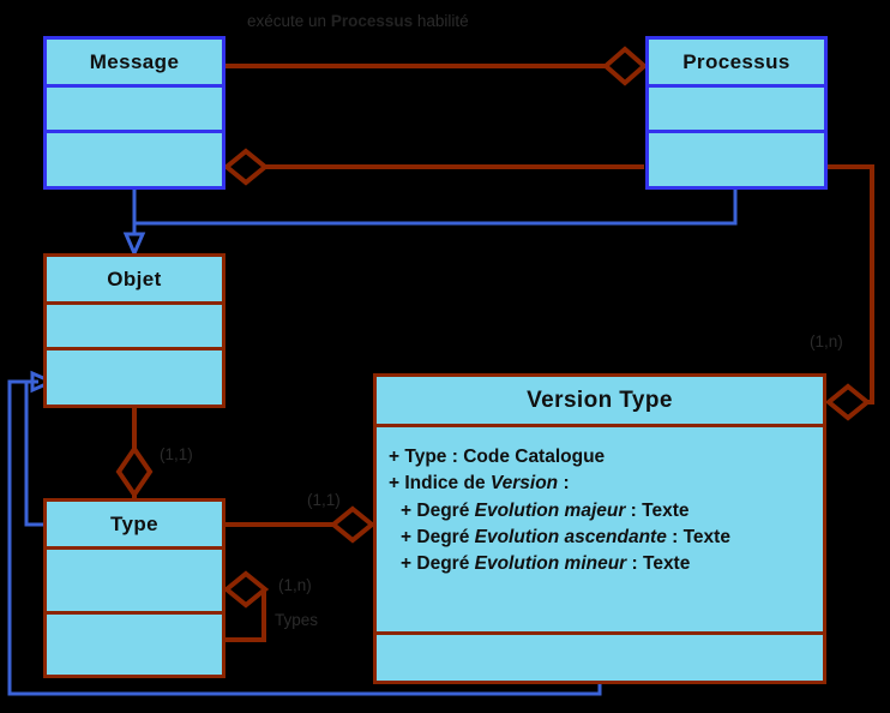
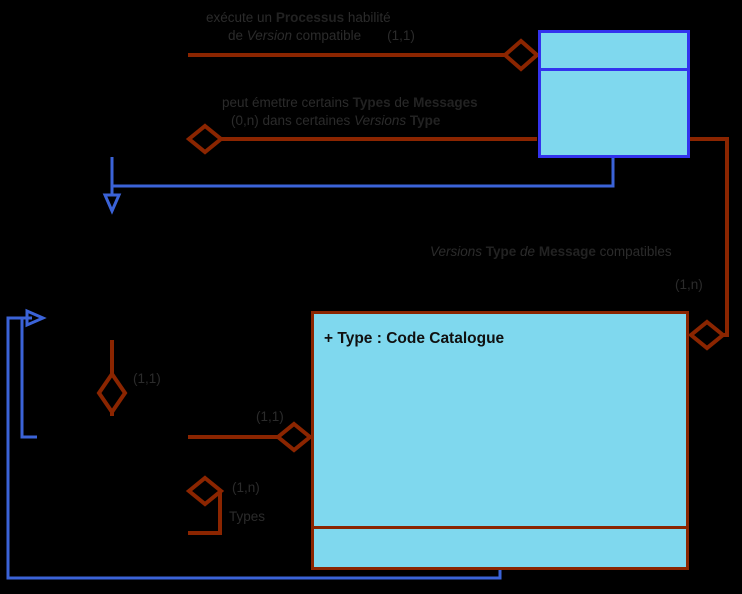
- Message
- Processus
- Objet
- Type
- Version Type
  + Type : Code Catalogue
- + Indice de Version :
- + Degré Evolution majeur : Texte
- + Degré Evolution ascendante : Texte
- + Degré Evolution mineur : Texte
  exécute un Processus habilité
+ de Version compatible (1,1)
+ peut émettre certains Types de Messages
+ (0,n) dans certaines Versions Type
+ Versions Type de Message compatibles
  (1,n)
  (1,1)
  (1,1)
  (1,n)
  Types
